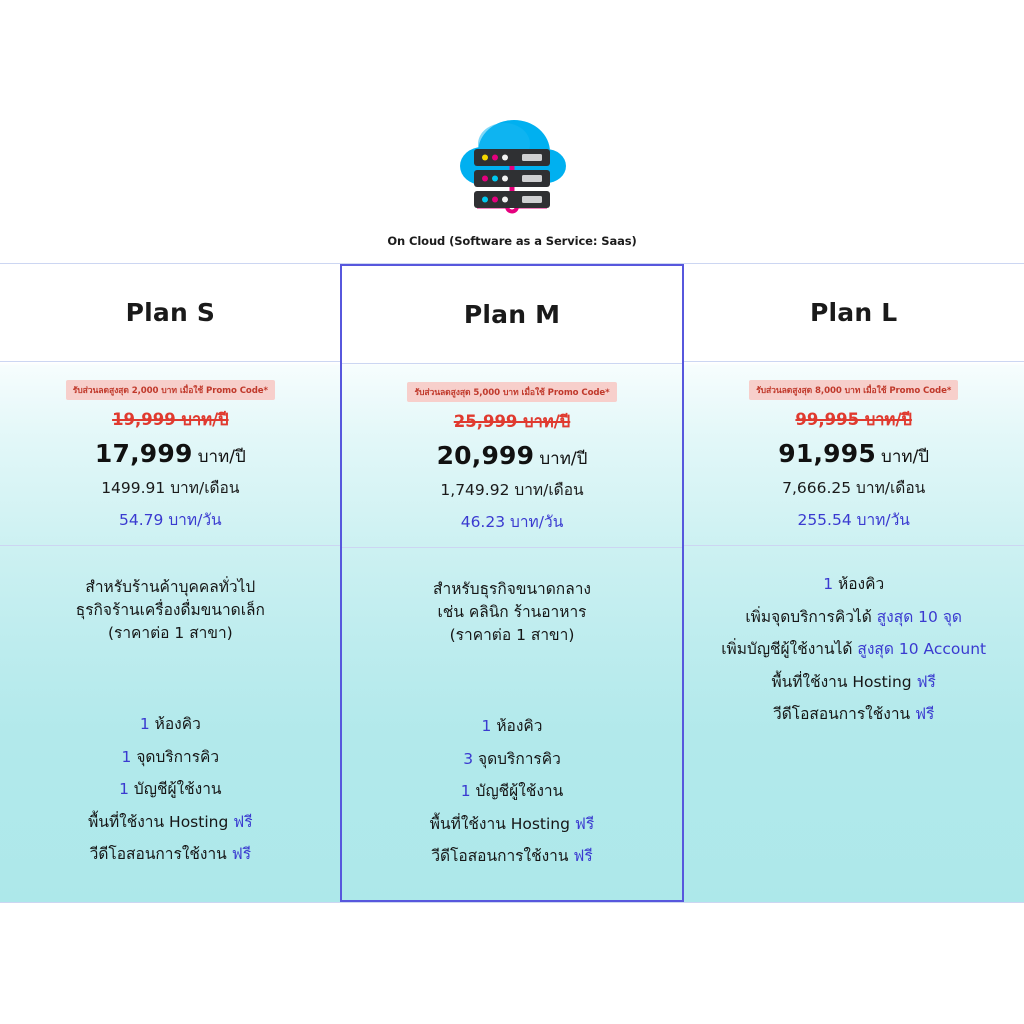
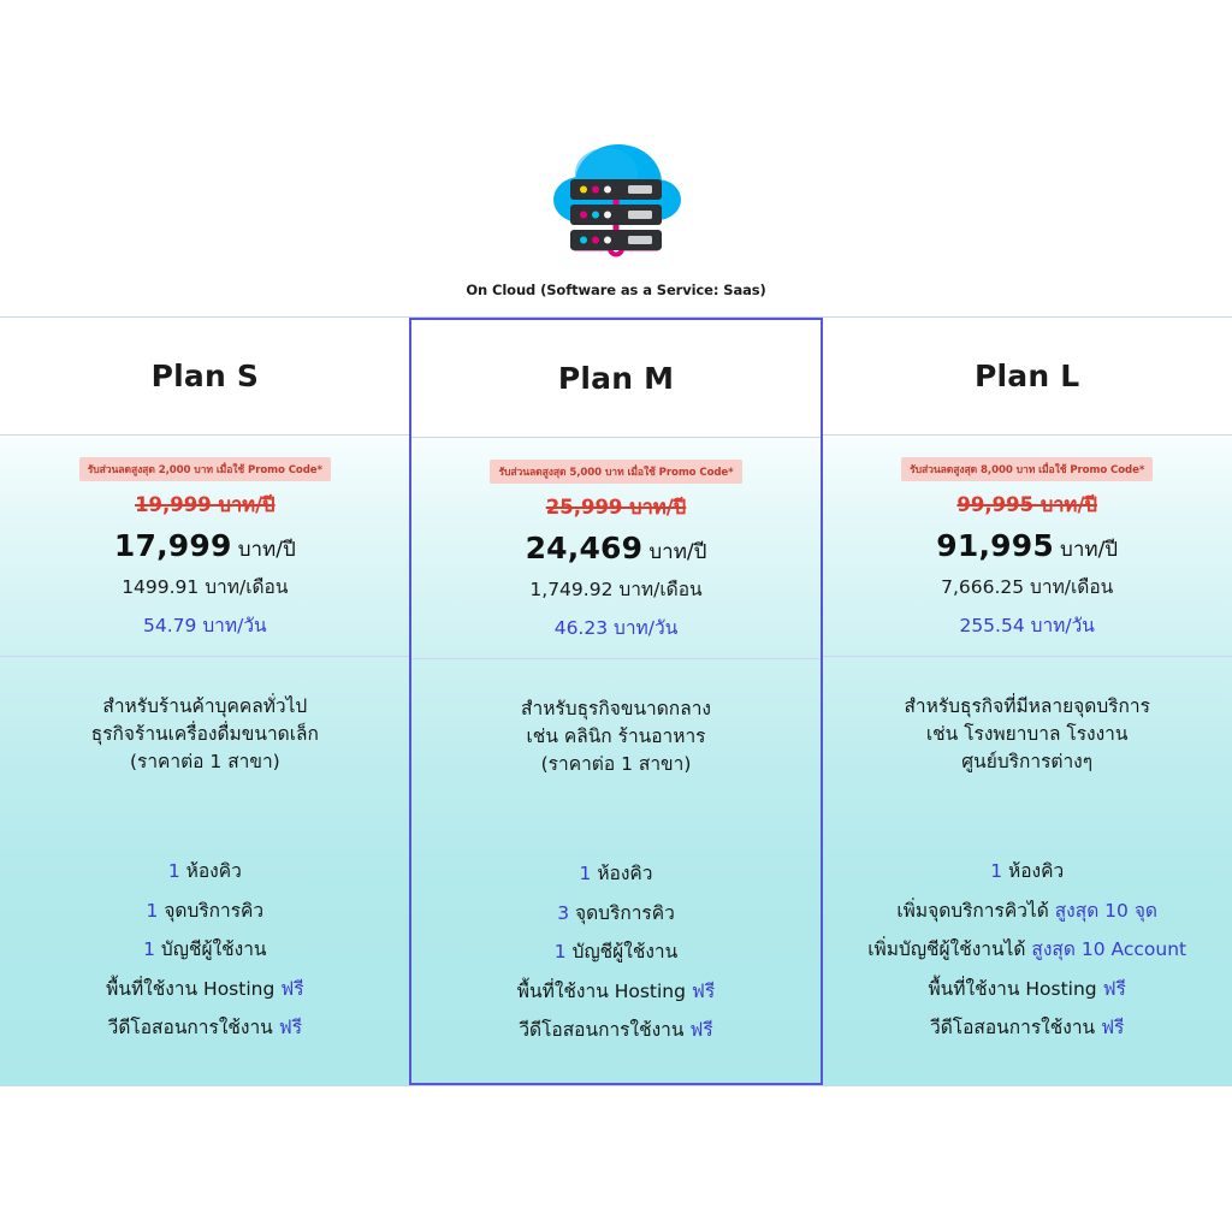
  On Cloud (Software as a Service: Saas)
  Plan S
  รับส่วนลดสูงสุด 2,000 บาท เมื่อใช้ Promo Code*
  19,999 บาท/ปี
  17,999 บาท/ปี
  1499.91 บาท/เดือน
  54.79 บาท/วัน
  สำหรับร้านค้าบุคคลทั่วไป
  ธุรกิจร้านเครื่องดื่มขนาดเล็ก
  (ราคาต่อ 1 สาขา)
  1 ห้องคิว
  1 จุดบริการคิว
  1 บัญชีผู้ใช้งาน
  พื้นที่ใช้งาน Hosting ฟรี
  วีดีโอสอนการใช้งาน ฟรี
  Plan M
  รับส่วนลดสูงสุด 5,000 บาท เมื่อใช้ Promo Code*
  25,999 บาท/ปี
- 20,999 บาท/ปี
+ 24,469 บาท/ปี
  1,749.92 บาท/เดือน
  46.23 บาท/วัน
  สำหรับธุรกิจขนาดกลาง
  เช่น คลินิก ร้านอาหาร
  (ราคาต่อ 1 สาขา)
  1 ห้องคิว
  3 จุดบริการคิว
  1 บัญชีผู้ใช้งาน
  พื้นที่ใช้งาน Hosting ฟรี
  วีดีโอสอนการใช้งาน ฟรี
  Plan L
  รับส่วนลดสูงสุด 8,000 บาท เมื่อใช้ Promo Code*
  99,995 บาท/ปี
  91,995 บาท/ปี
  7,666.25 บาท/เดือน
  255.54 บาท/วัน
+ สำหรับธุรกิจที่มีหลายจุดบริการ
+ เช่น โรงพยาบาล โรงงาน
+ ศูนย์บริการต่างๆ
  1 ห้องคิว
  เพิ่มจุดบริการคิวได้ สูงสุด 10 จุด
  เพิ่มบัญชีผู้ใช้งานได้ สูงสุด 10 Account
  พื้นที่ใช้งาน Hosting ฟรี
  วีดีโอสอนการใช้งาน ฟรี
